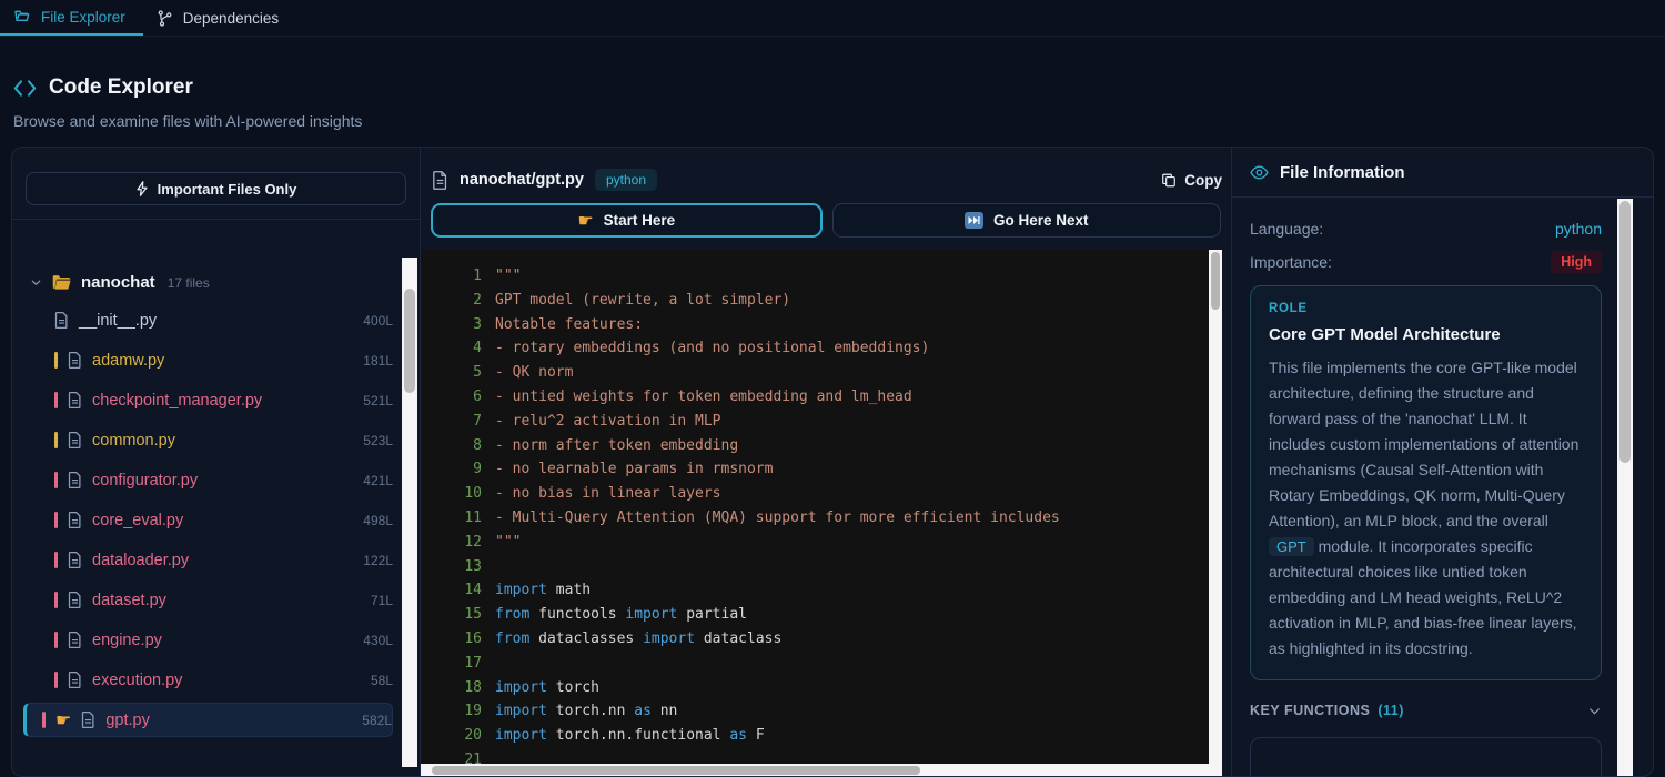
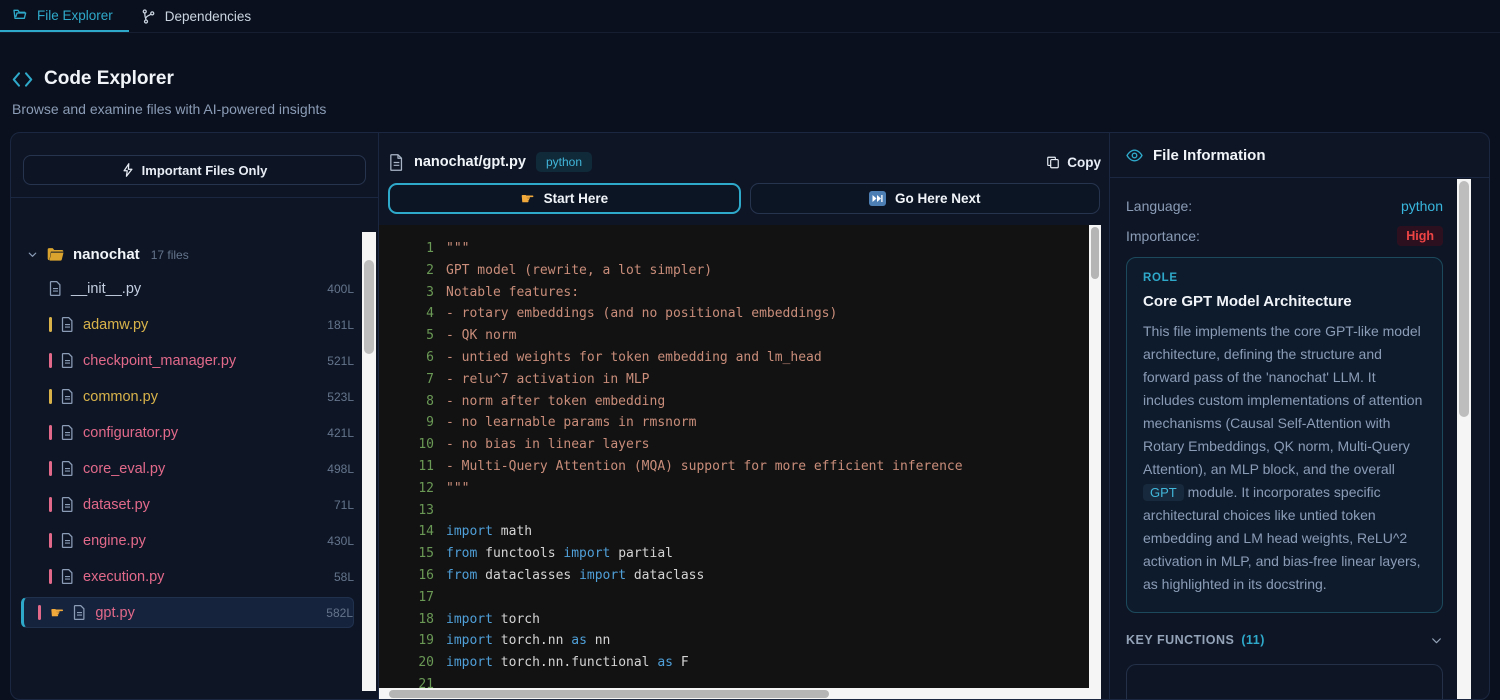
  File Explorer
  Dependencies
  Code Explorer
  Browse and examine files with AI-powered insights
  Important Files Only
  nanochat
  17 files
  __init__.py
  400L
  adamw.py
  181L
  checkpoint_manager.py
  521L
  common.py
  523L
  configurator.py
  421L
  core_eval.py
  498L
- dataloader.py
- 122L
  dataset.py
  71L
  engine.py
  430L
  execution.py
  58L
  ☛
  gpt.py
  582L
  nanochat/gpt.py
  python
  Copy
  ☛
  Start Here
  Go Here Next
  1
  """
  2
  GPT model (rewrite, a lot simpler)
  3
  Notable features:
  4
  - rotary embeddings (and no positional embeddings)
  5
  - QK norm
  6
  - untied weights for token embedding and lm_head
  7
- - relu^2 activation in MLP
+ - relu^7 activation in MLP
  8
  - norm after token embedding
  9
  - no learnable params in rmsnorm
  10
  - no bias in linear layers
  11
- - Multi-Query Attention (MQA) support for more efficient includes
+ - Multi-Query Attention (MQA) support for more efficient inference
  12
  """
  13
  14
  import math
  15
  from functools import partial
  16
  from dataclasses import dataclass
  17
  18
  import torch
  19
  import torch.nn as nn
  20
  import torch.nn.functional as F
  21
  File Information
  Language:
  python
  Importance:
  High
  ROLE
  Core GPT Model Architecture
  This file implements the core GPT-like model architecture, defining the structure and forward pass of the 'nanochat' LLM. It includes custom implementations of attention mechanisms (Causal Self-Attention with Rotary Embeddings, QK norm, Multi-Query Attention), an MLP block, and the overall GPT module. It incorporates specific architectural choices like untied token embedding and LM head weights, ReLU^2 activation in MLP, and bias-free linear layers, as highlighted in its docstring.
  KEY FUNCTIONS
  (11)
